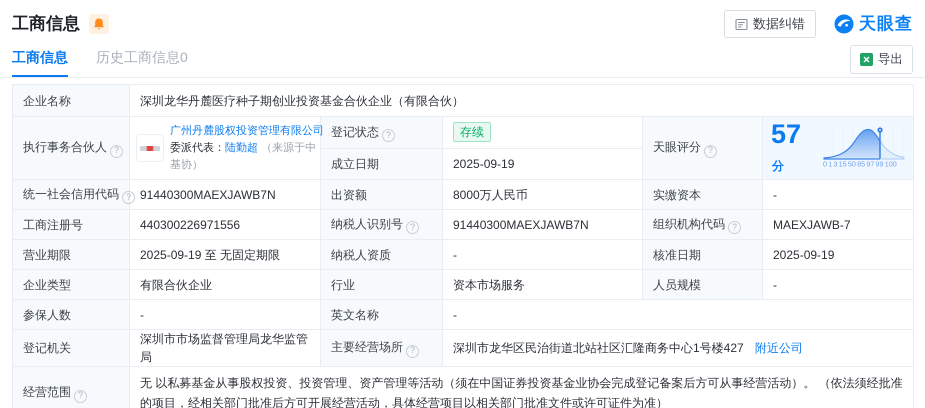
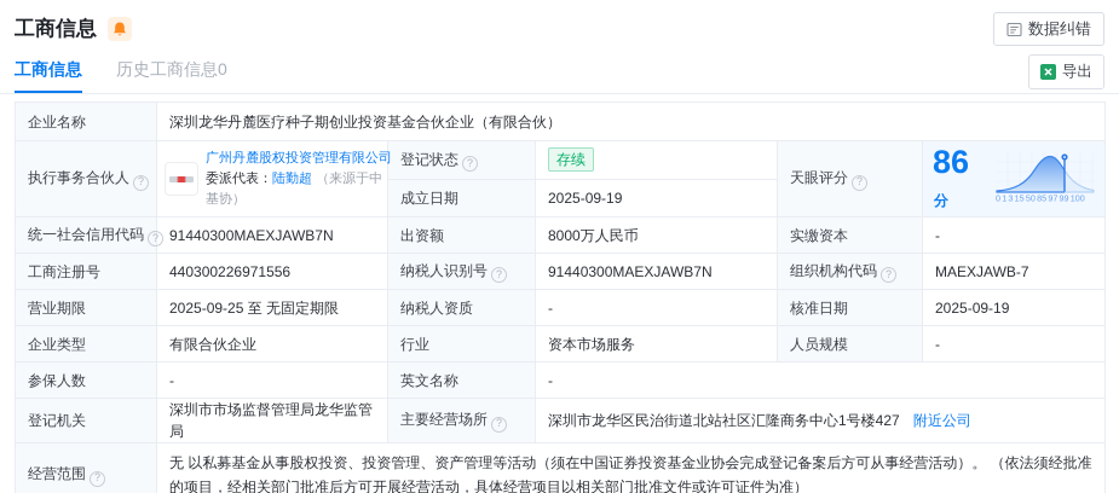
  工商信息
  数据纠错
- 天眼查
  工商信息
  历史工商信息0
  导出
  企业名称	深圳龙华丹麓医疗种子期创业投资基金合伙企业（有限合伙）
- 执行事务合伙人 ?	广州丹麓股权投资管理有限公司 委派代表：陆勤超 （来源于中基协）	登记状态 ?	存续	天眼评分 ?	57分 0 1 3 15 50 85 97 99 100
+ 执行事务合伙人 ?	广州丹麓股权投资管理有限公司 委派代表：陆勤超 （来源于中基协）	登记状态 ?	存续	天眼评分 ?	86分 0 1 3 15 50 85 97 99 100
  成立日期	2025-09-19
  统一社会信用代码 ?	91440300MAEXJAWB7N	出资额	8000万人民币	实缴资本	-
  工商注册号	440300226971556	纳税人识别号 ?	91440300MAEXJAWB7N	组织机构代码 ?	MAEXJAWB-7
- 营业期限	2025-09-19 至 无固定期限	纳税人资质	-	核准日期	2025-09-19
+ 营业期限	2025-09-25 至 无固定期限	纳税人资质	-	核准日期	2025-09-19
  企业类型	有限合伙企业	行业	资本市场服务	人员规模	-
  参保人数	-	英文名称	-
  登记机关	深圳市市场监督管理局龙华监管局	主要经营场所 ?	深圳市龙华区民治街道北站社区汇隆商务中心1号楼427 附近公司
  经营范围 ?	无 以私募基金从事股权投资、投资管理、资产管理等活动（须在中国证券投资基金业协会完成登记备案后方可从事经营活动）。 （依法须经批准的项目，经相关部门批准后方可开展经营活动，具体经营项目以相关部门批准文件或许可证件为准）
